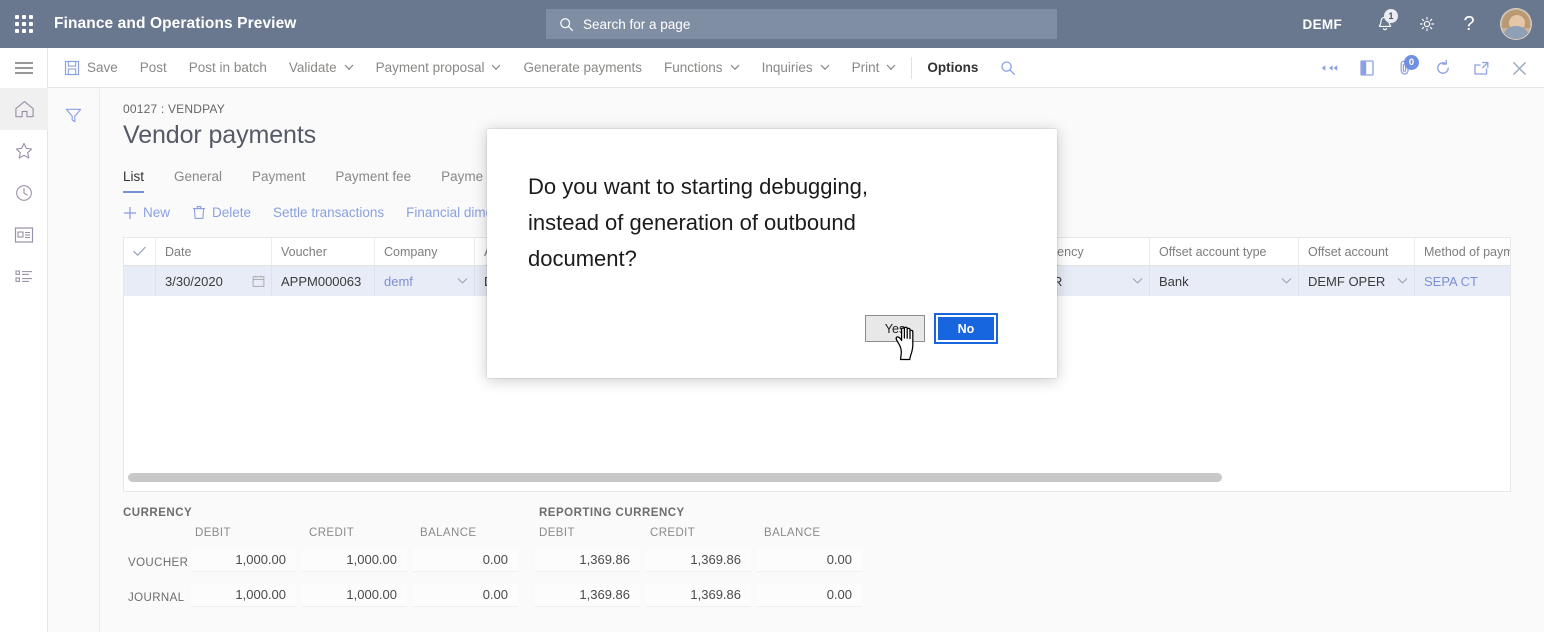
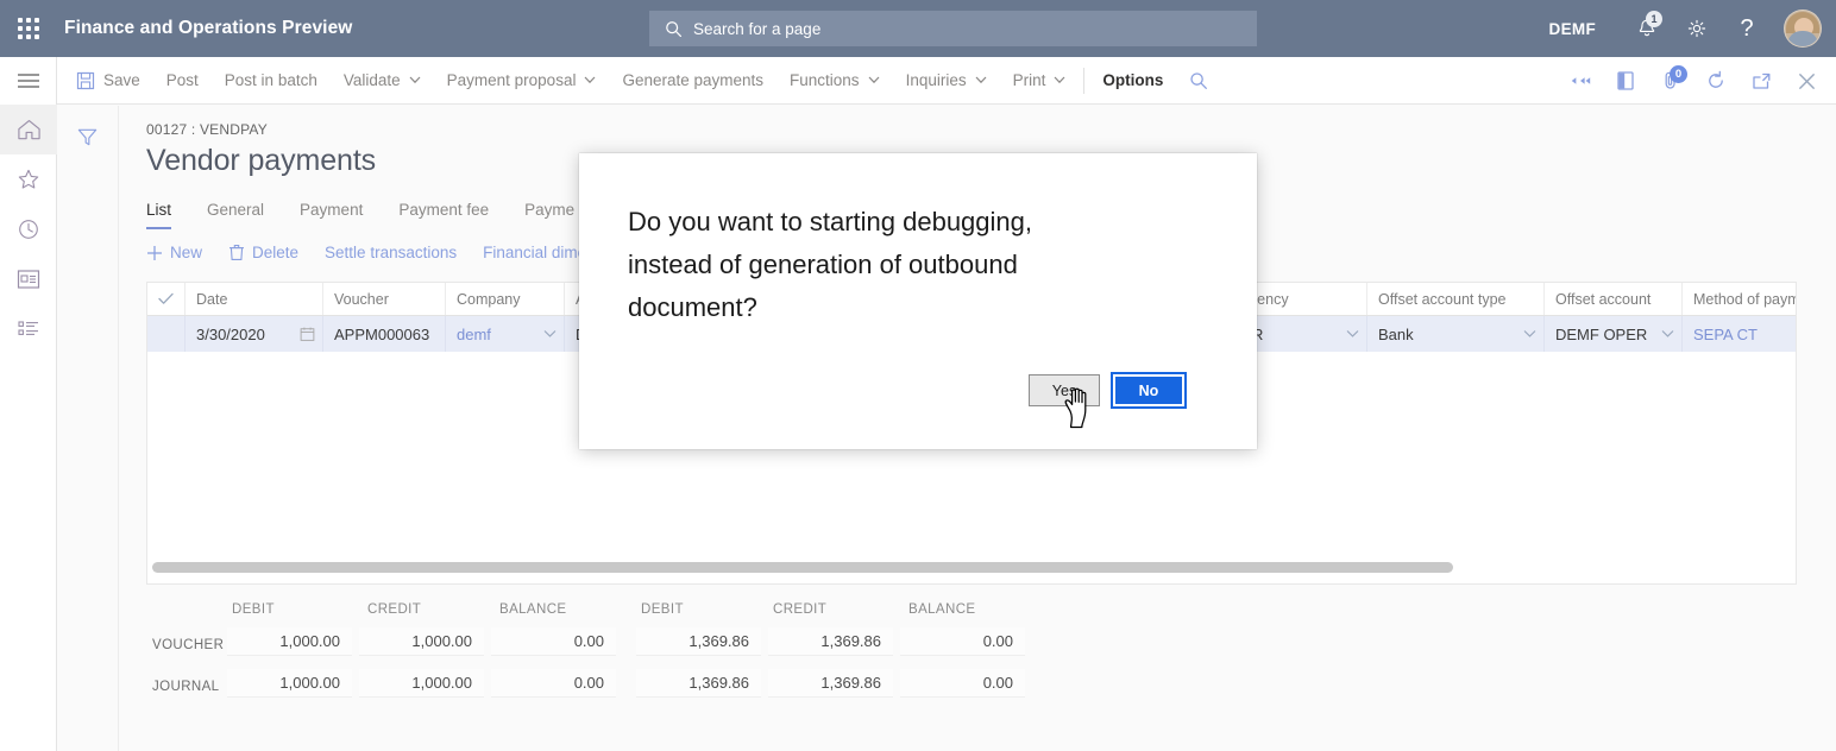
  Finance and Operations Preview
  Search for a page
  DEMF
  1
  ?
  Save
  Post
  Post in batch
  Validate
  Payment proposal
  Generate payments
  Functions
  Inquiries
  Print
  Options
  0
  00127 : VENDPAY
  Vendor payments
  List
  General
  Payment
  Payment fee
  Payme
  New
  Delete
  Settle transactions
  Financial dim
  Date
  Voucher
  Company
  ency
  Offset account type
  Offset account
  Method of paym
  3/30/2020
  APPM000063
  demf
  R
  Bank
  DEMF OPER
  SEPA CT
- CURRENCY
- REPORTING CURRENCY
  DEBIT
  CREDIT
  BALANCE
  DEBIT
  CREDIT
  BALANCE
  VOUCHER
  1,000.00
  1,000.00
  0.00
  1,369.86
  1,369.86
  0.00
  JOURNAL
  1,000.00
  1,000.00
  0.00
  1,369.86
  1,369.86
  0.00
  Do you want to starting debugging, instead of generation of outbound document?
  No
